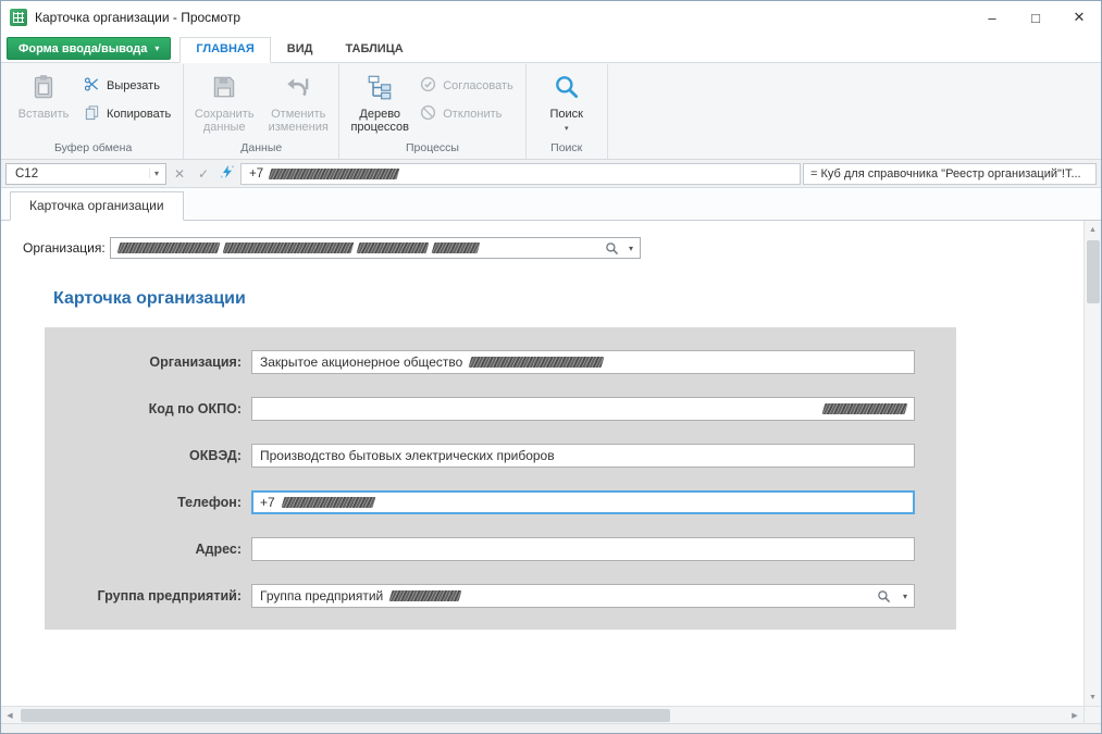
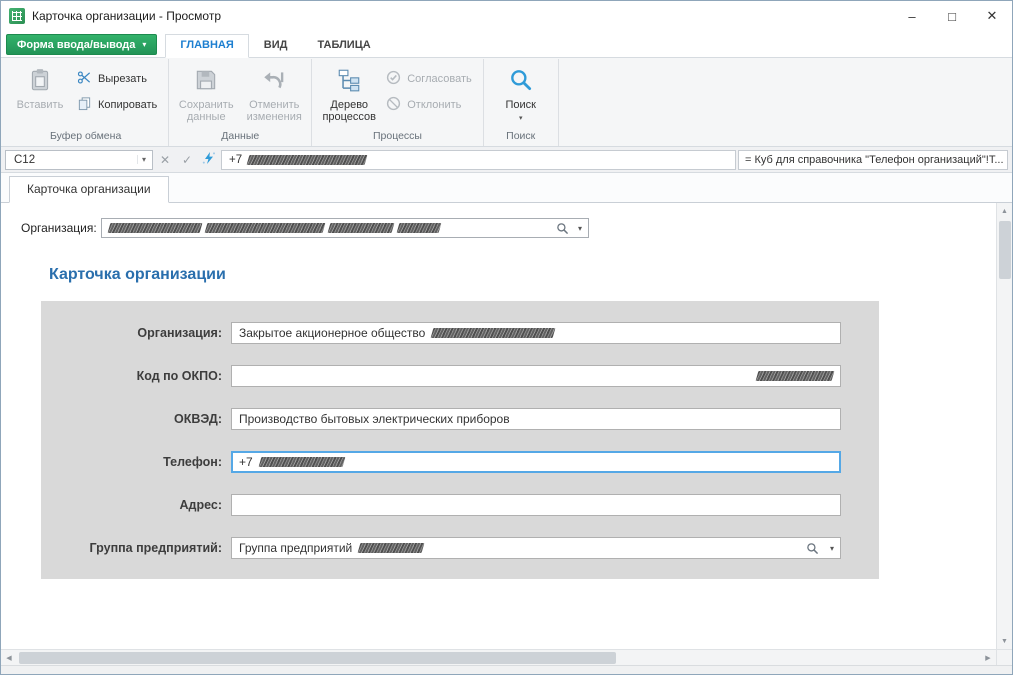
  Карточка организации - Просмотр
  –
  □
  ✕
  Форма ввода/вывода
  ▾
  ГЛАВНАЯ
  ВИД
  ТАБЛИЦА
  Вставить
  Вырезать
  Копировать
  Буфер обмена
  Сохранить данные
  Отменить изменения
  Данные
  Дерево процессов
  Согласовать
  Отклонить
  Процессы
  Поиск
  Поиск
  C12
  ▾
  ✕
  ✓
  +7
- = Куб для справочника "Реестр организаций"!Т...
+ = Куб для справочника "Телефон организаций"!Т...
  Карточка организации
  Организация:
  ▾
  Карточка организации
  Организация:
  Закрытое акционерное общество
  Код по ОКПО:
  ОКВЭД:
  Производство бытовых электрических приборов
  Телефон:
  +7
  Адрес:
  Группа предприятий:
  Группа предприятий
  ▾
